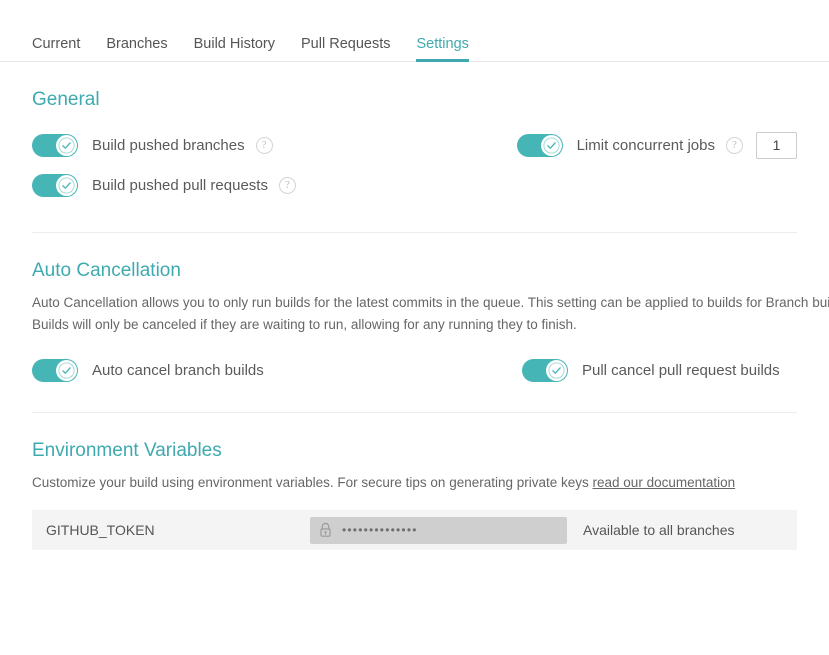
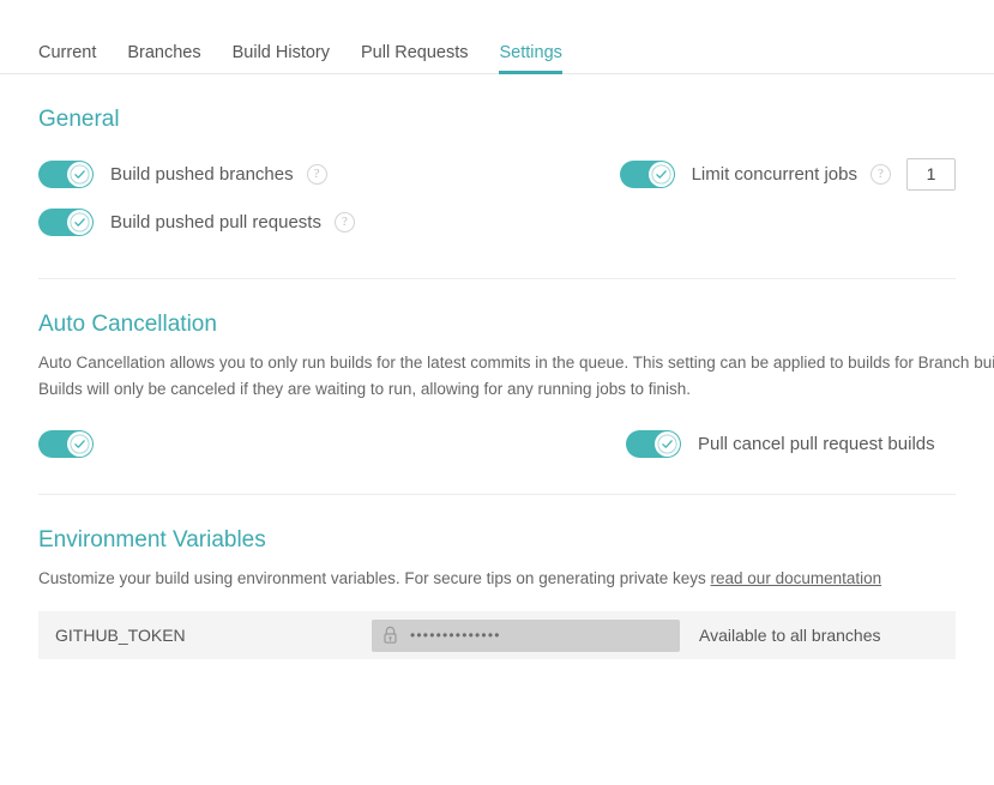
  Current
  Branches
  Build History
  Pull Requests
  Settings
  General
  Build pushed branches
  ?
  Limit concurrent jobs
  ?
  1
  Build pushed pull requests
  ?
  Auto Cancellation
  Auto Cancellation allows you to only run builds for the latest commits in the queue. This setting can be applied to builds for Branch bu
- Builds will only be canceled if they are waiting to run, allowing for any running they to finish.
+ Builds will only be canceled if they are waiting to run, allowing for any running jobs to finish.
- Auto cancel branch builds
  Pull cancel pull request builds
  Environment Variables
  Customize your build using environment variables. For secure tips on generating private keys read our documentation
  GITHUB_TOKEN
  ••••••••••••••
  Available to all branches
